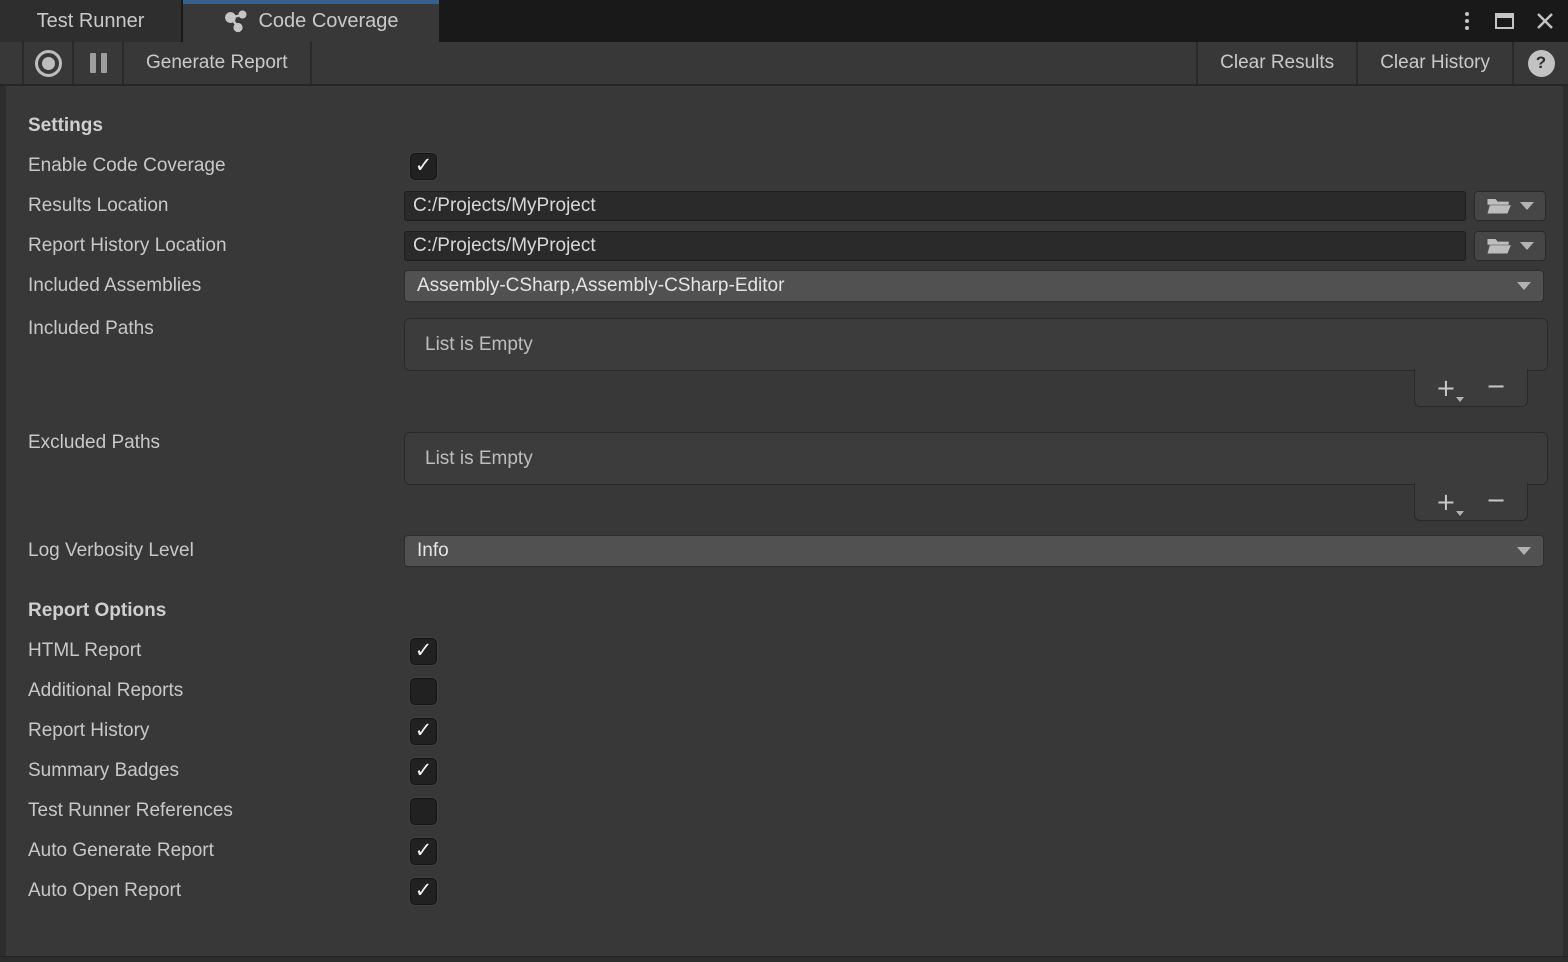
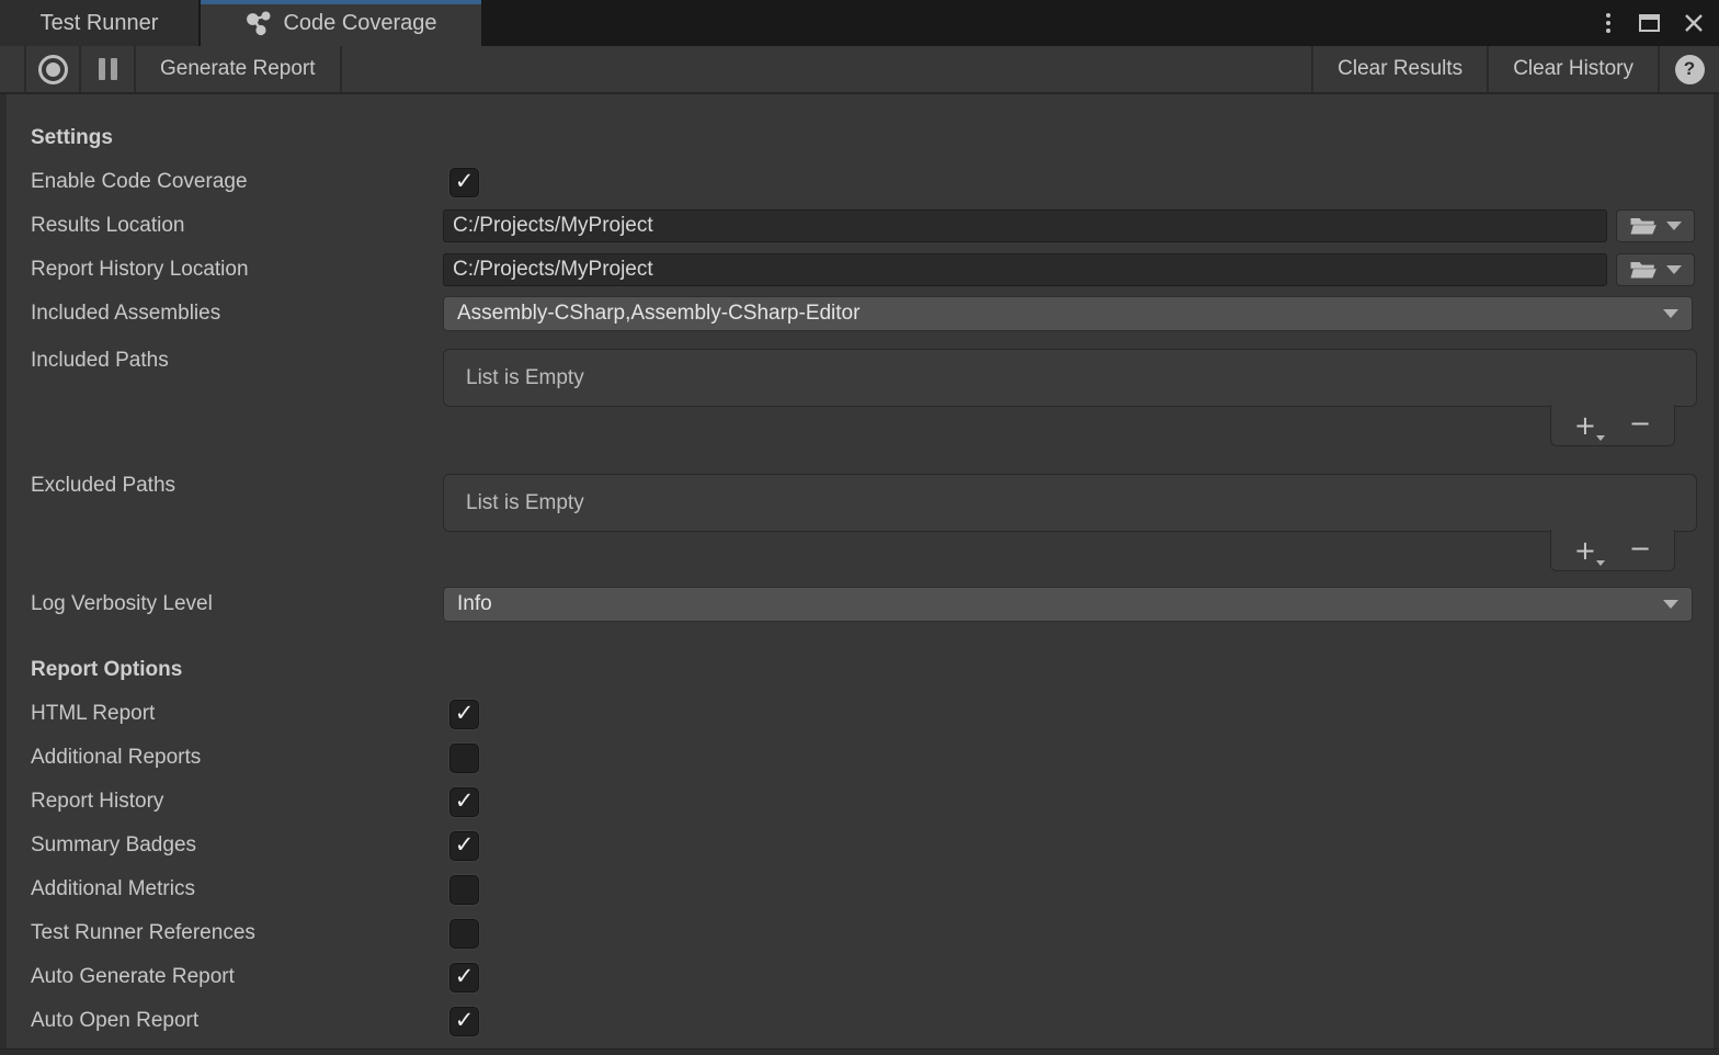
  Test Runner
  Code Coverage
  Generate Report
  Clear Results
  Clear History
  ?
  Settings
  Enable Code Coverage
  ✓
  Results Location
  C:/Projects/MyProject
  Report History Location
  C:/Projects/MyProject
  Included Assemblies
  Assembly-CSharp,Assembly-CSharp-Editor
  Included Paths
  List is Empty
  +
  −
  Excluded Paths
  List is Empty
  +
  −
  Log Verbosity Level
  Info
  Report Options
  HTML Report
  ✓
  Additional Reports
  Report History
  ✓
  Summary Badges
  ✓
+ Additional Metrics
  Test Runner References
  Auto Generate Report
  ✓
  Auto Open Report
  ✓
